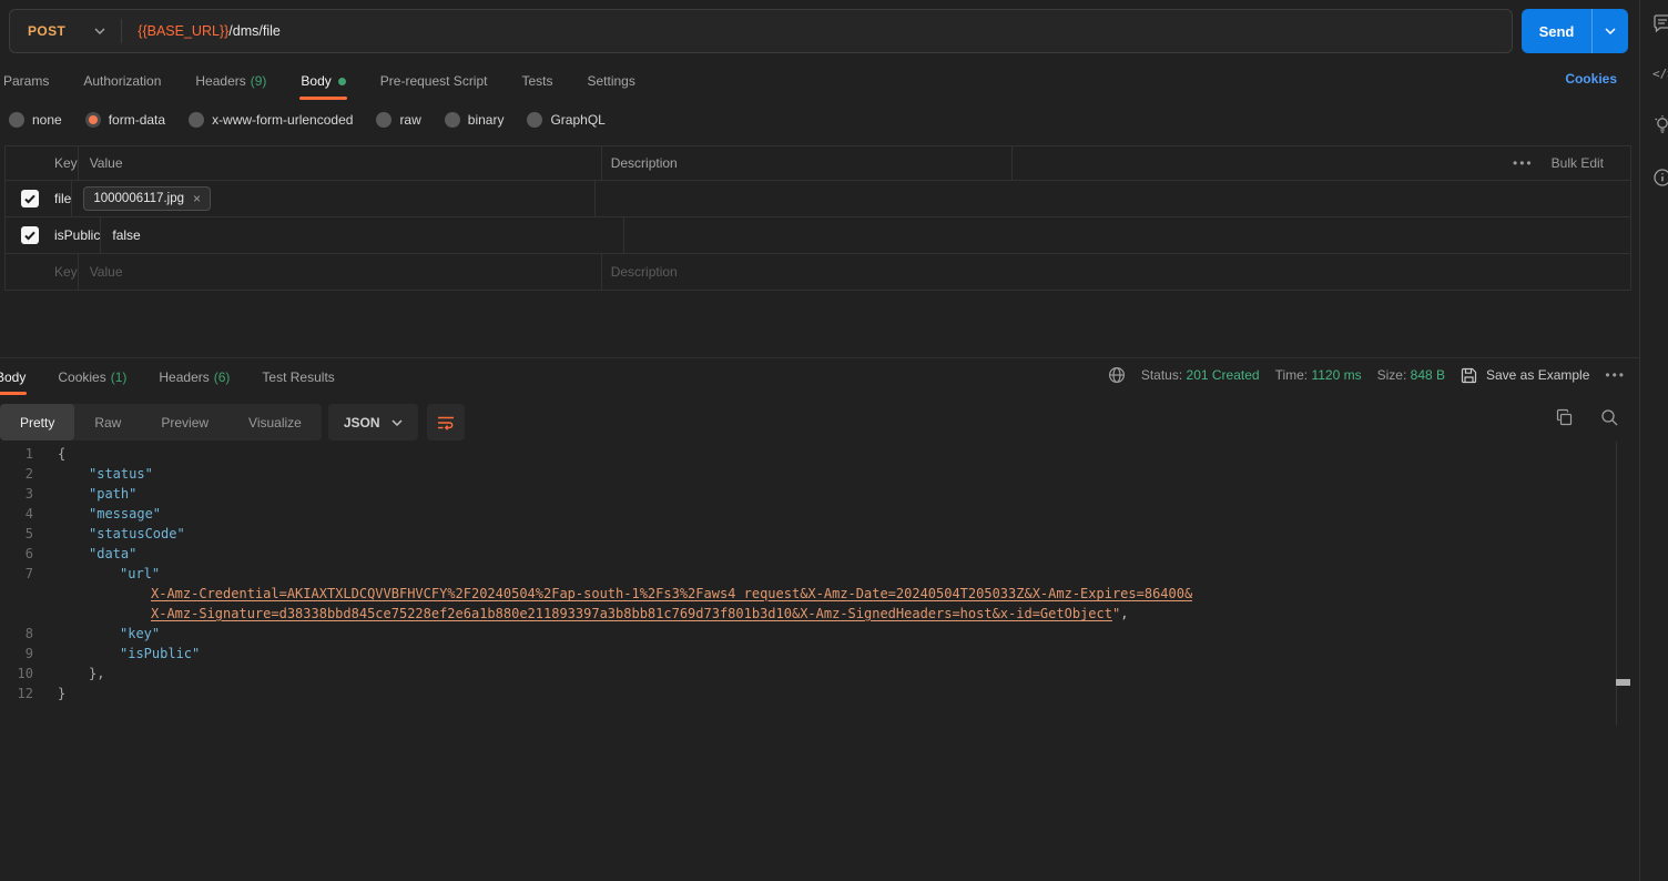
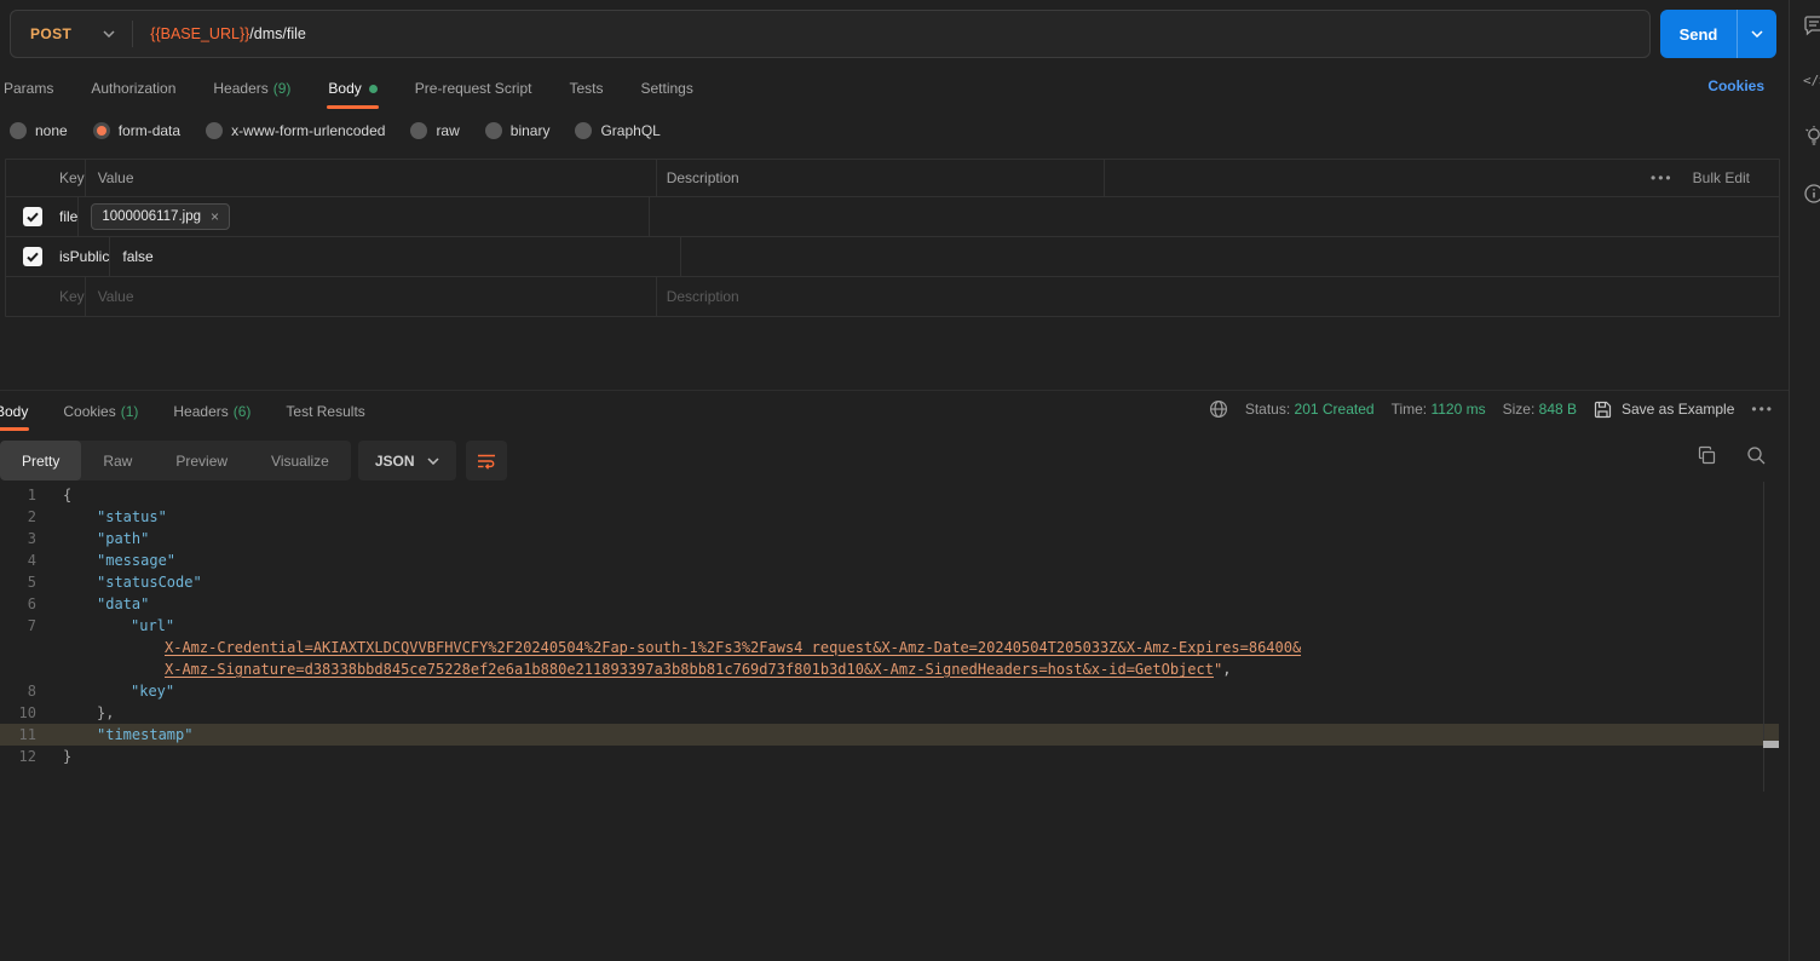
  POST
  {{BASE_URL}}
  /dms/file
  Send
  Params
  Authorization
  Headers
  (9)
  Body
  Pre-request Script
  Tests
  Settings
  Cookies
  none
  form-data
  x-www-form-urlencoded
  raw
  binary
  GraphQL
  Key
  Value
  Description
  •••
  Bulk Edit
  file
  1000006117.jpg
  ×
  isPublic
  false
  Key
  Value
  Description
  Body
  Cookies
  (1)
  Headers
  (6)
  Test Results
  Status: 201 Created
  Time: 1120 ms
  Size: 848 B
  Save as Example
  •••
  Pretty
  Raw
  Preview
  Visualize
  JSON
  1
  {
  2
  "status"
  3
  "path"
  4
  "message"
  5
  "statusCode"
  6
  "data"
  7
  "url"
  X-Amz-Credential=AKIAXTXLDCQVVBFHVCFY%2F20240504%2Fap-south-1%2Fs3%2Faws4_request&X-Amz-Date=20240504T205033Z&X-Amz-Expires=86400&
  X-Amz-Signature=d38338bbd845ce75228ef2e6a1b880e211893397a3b8bb81c769d73f801b3d10&X-Amz-SignedHeaders=host&x-id=GetObject",
  8
  "key"
- 9
- "isPublic"
  10
  },
+ 11
+ "timestamp"
  12
  }
